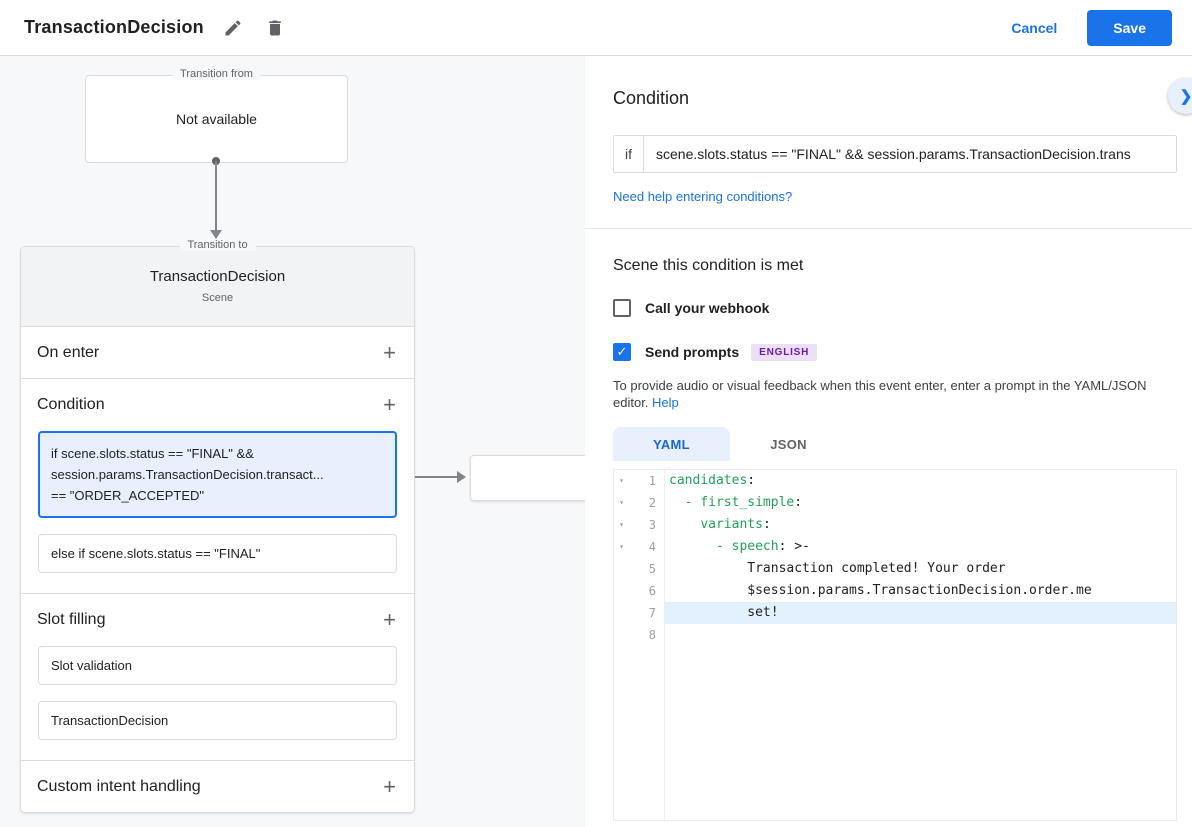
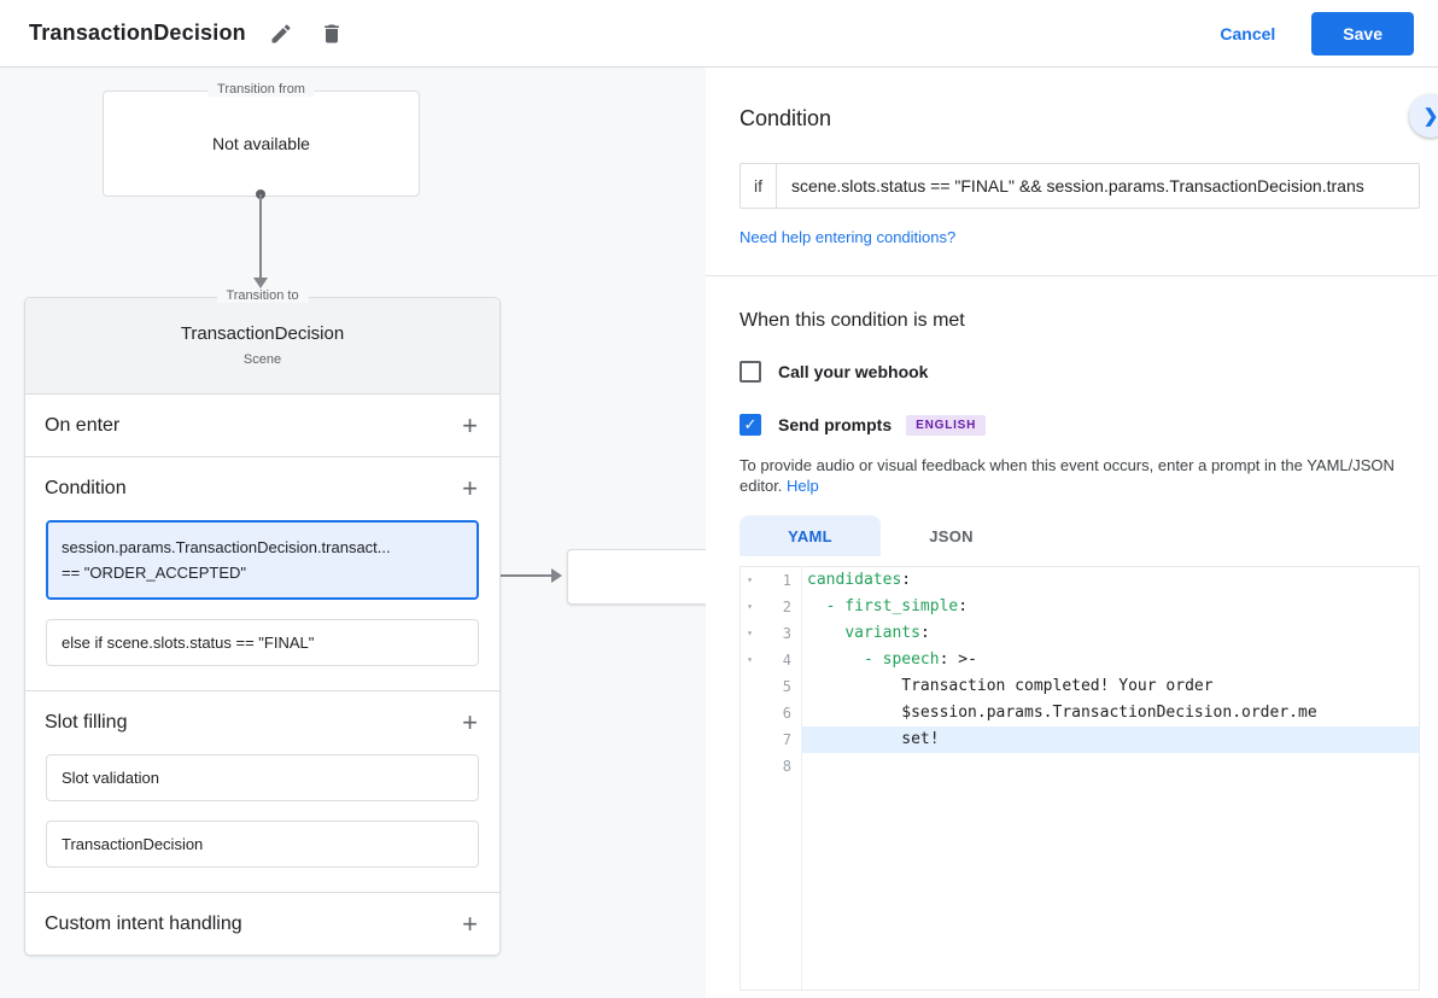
  TransactionDecision
  Cancel
  Save
  Transition from
  Not available
  Transition to
  TransactionDecision
  Scene
  On enter
  +
  Condition
  +
- if scene.slots.status == "FINAL" &&
  session.params.TransactionDecision.transact...
  == "ORDER_ACCEPTED"
  else if scene.slots.status == "FINAL"
  Slot filling
  +
  Slot validation
  TransactionDecision
  Custom intent handling
  +
  ❯
  Condition
  if
  scene.slots.status == "FINAL" && session.params.TransactionDecision.trans
  Need help entering conditions?
- Scene this condition is met
+ When this condition is met
  Call your webhook
  ✓
  Send prompts
  ENGLISH
- To provide audio or visual feedback when this event enter, enter a prompt in the YAML/JSON editor. Help
+ To provide audio or visual feedback when this event occurs, enter a prompt in the YAML/JSON editor. Help
  YAML
  JSON
  ▾
  1
  candidates:
  ▾
  2
  - first_simple:
  ▾
  3
  variants:
  ▾
  4
  - speech: >-
  5
  Transaction completed! Your order
  6
  $session.params.TransactionDecision.order.me
  7
  set!
  8
